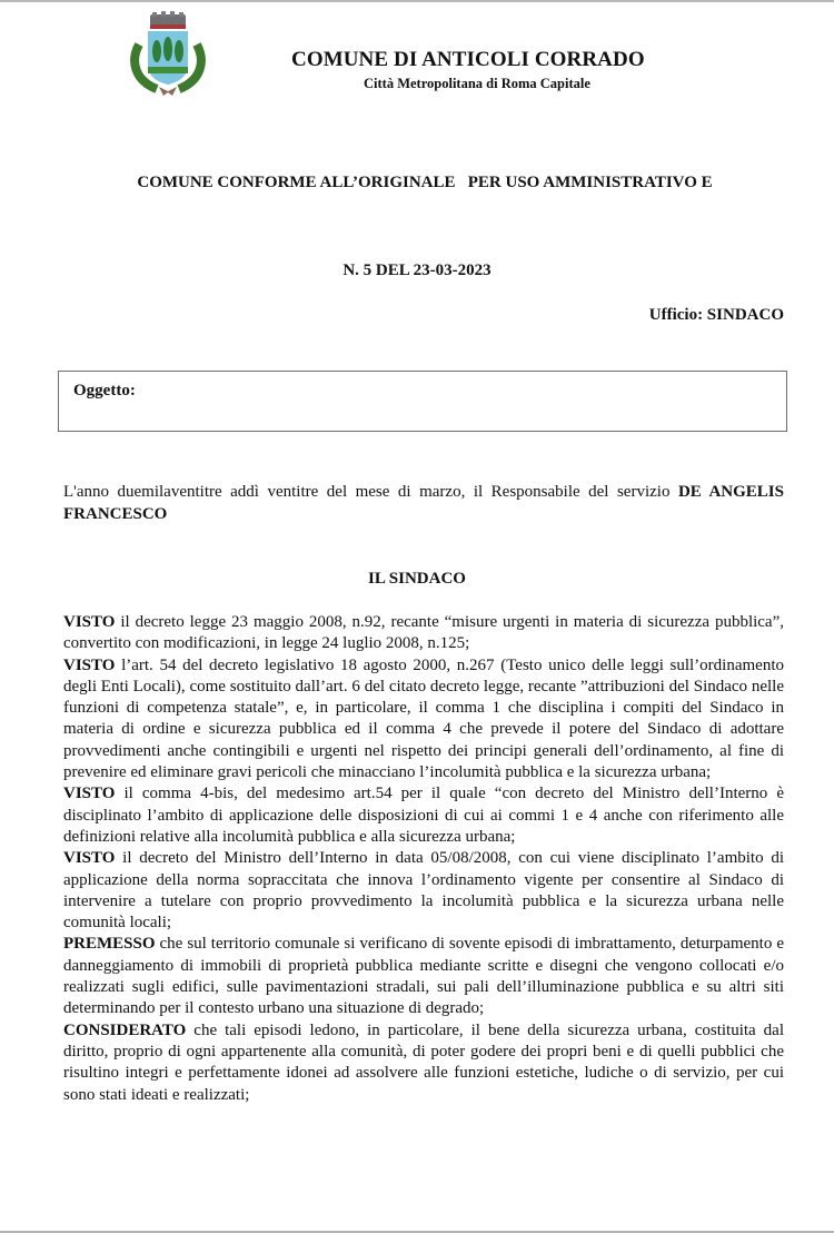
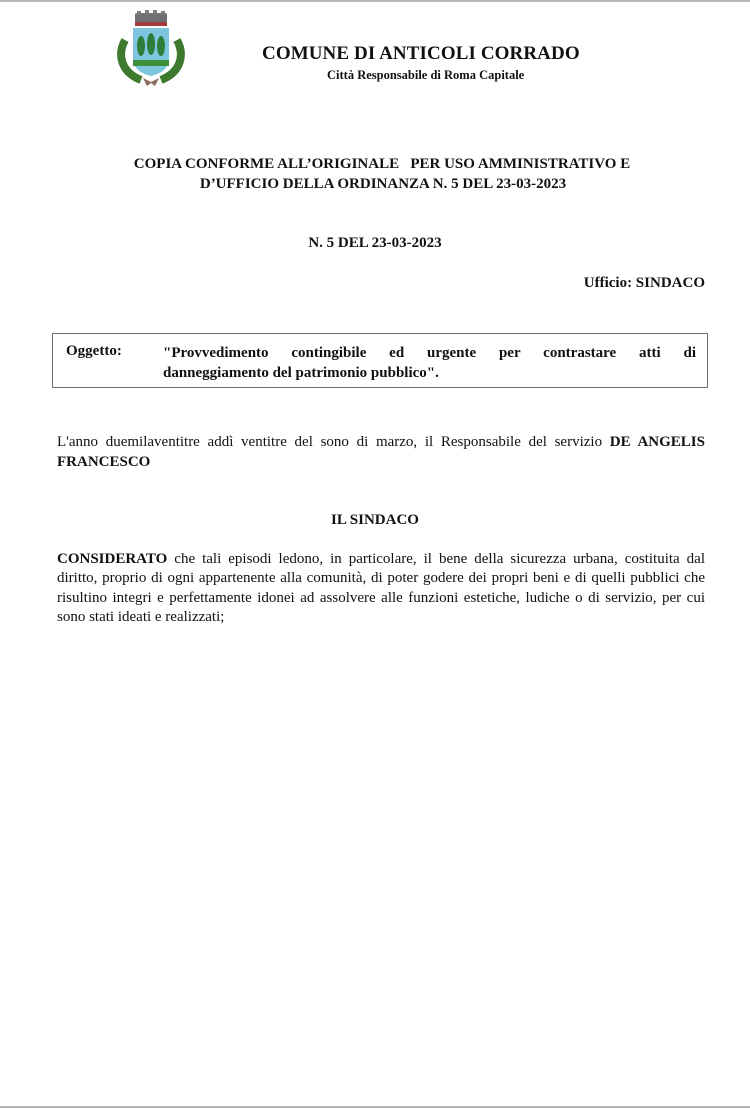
  COMUNE DI ANTICOLI CORRADO
- Città Metropolitana di Roma Capitale
+ Città Responsabile di Roma Capitale
- COMUNE CONFORME ALL’ORIGINALE PER USO AMMINISTRATIVO E
+ COPIA CONFORME ALL’ORIGINALE PER USO AMMINISTRATIVO E
+ D’UFFICIO DELLA ORDINANZA N. 5 DEL 23-03-2023
  N. 5 DEL 23-03-2023
  Ufficio: SINDACO
  Oggetto:
+ "Provvedimento contingibile ed urgente per contrastare atti di
+ danneggiamento del patrimonio pubblico".
- L'anno duemilaventitre addì ventitre del mese di marzo, il Responsabile del servizio DE ANGELIS FRANCESCO
+ L'anno duemilaventitre addì ventitre del sono di marzo, il Responsabile del servizio DE ANGELIS FRANCESCO
  IL SINDACO
- VISTO il decreto legge 23 maggio 2008, n.92, recante “misure urgenti in materia di sicurezza pubblica”, convertito con modificazioni, in legge 24 luglio 2008, n.125;
- VISTO l’art. 54 del decreto legislativo 18 agosto 2000, n.267 (Testo unico delle leggi sull’ordinamento degli Enti Locali), come sostituito dall’art. 6 del citato decreto legge, recante ”attribuzioni del Sindaco nelle funzioni di competenza statale”, e, in particolare, il comma 1 che disciplina i compiti del Sindaco in materia di ordine e sicurezza pubblica ed il comma 4 che prevede il potere del Sindaco di adottare provvedimenti anche contingibili e urgenti nel rispetto dei principi generali dell’ordinamento, al fine di prevenire ed eliminare gravi pericoli che minacciano l’incolumità pubblica e la sicurezza urbana;
- VISTO il comma 4-bis, del medesimo art.54 per il quale “con decreto del Ministro dell’Interno è disciplinato l’ambito di applicazione delle disposizioni di cui ai commi 1 e 4 anche con riferimento alle definizioni relative alla incolumità pubblica e alla sicurezza urbana;
- VISTO il decreto del Ministro dell’Interno in data 05/08/2008, con cui viene disciplinato l’ambito di applicazione della norma sopraccitata che innova l’ordinamento vigente per consentire al Sindaco di intervenire a tutelare con proprio provvedimento la incolumità pubblica e la sicurezza urbana nelle comunità locali;
- PREMESSO che sul territorio comunale si verificano di sovente episodi di imbrattamento, deturpamento e danneggiamento di immobili di proprietà pubblica mediante scritte e disegni che vengono collocati e/o realizzati sugli edifici, sulle pavimentazioni stradali, sui pali dell’illuminazione pubblica e su altri siti determinando per il contesto urbano una situazione di degrado;
  CONSIDERATO che tali episodi ledono, in particolare, il bene della sicurezza urbana, costituita dal diritto, proprio di ogni appartenente alla comunità, di poter godere dei propri beni e di quelli pubblici che risultino integri e perfettamente idonei ad assolvere alle funzioni estetiche, ludiche o di servizio, per cui sono stati ideati e realizzati;
